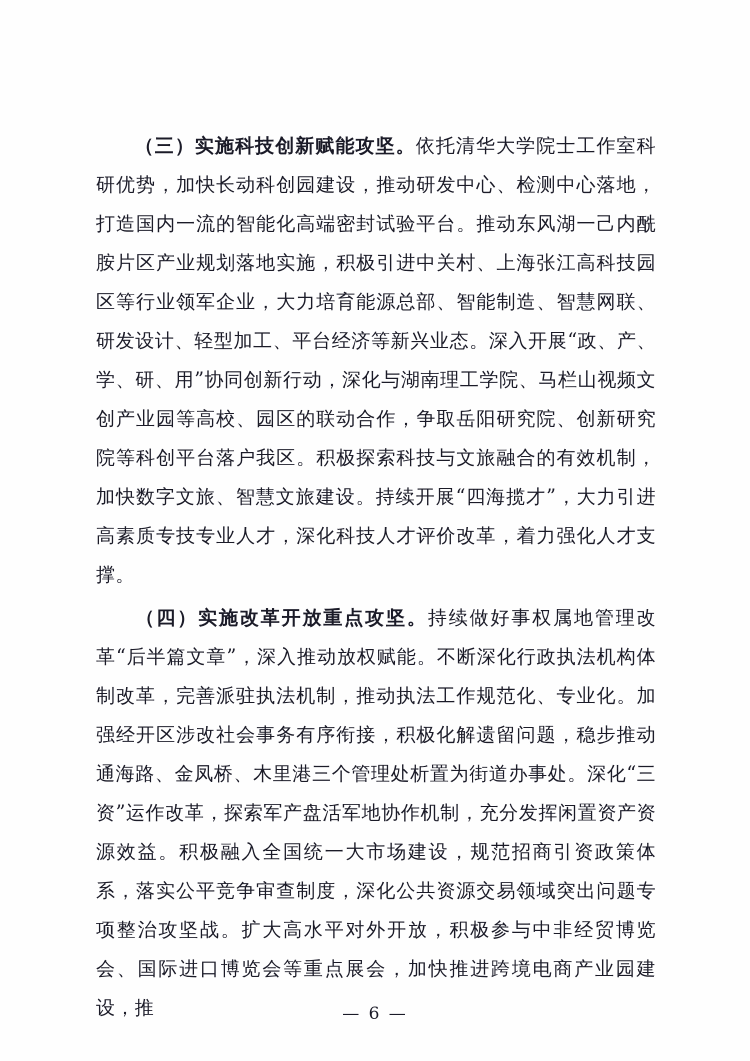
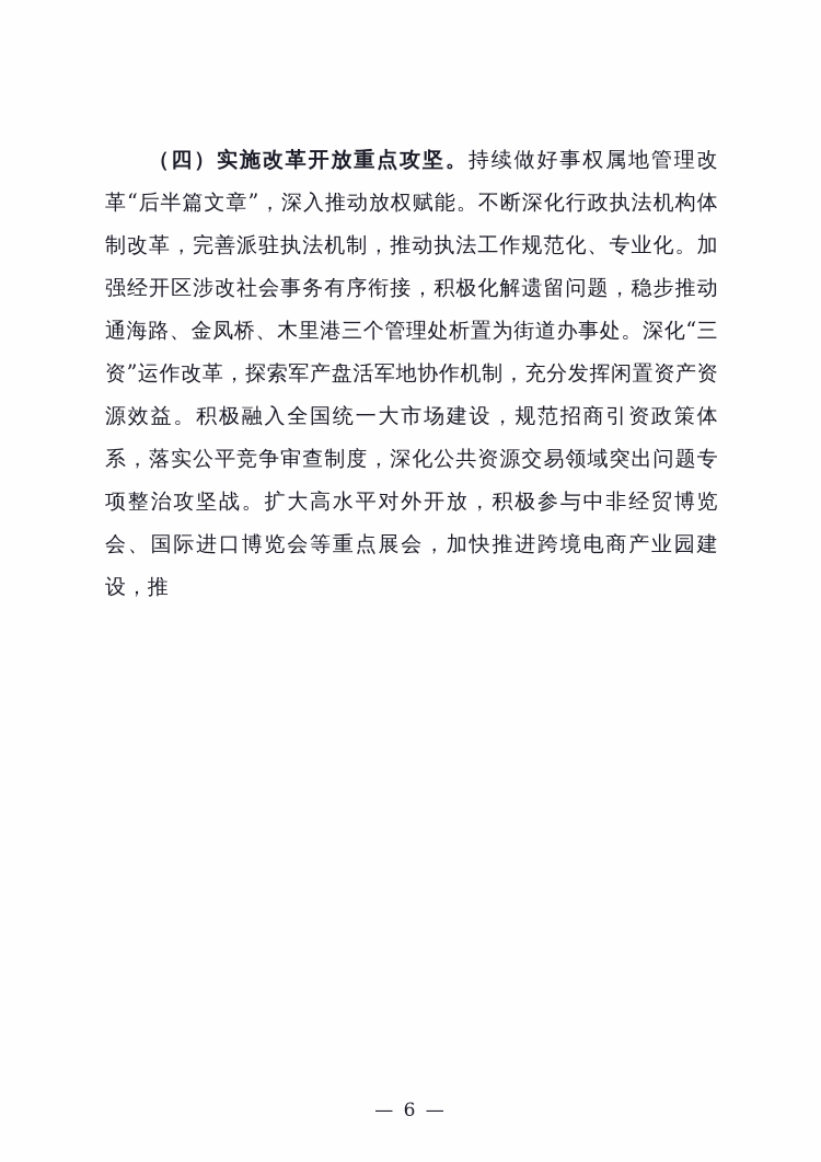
- （三）实施科技创新赋能攻坚。依托清华大学院士工作室科研优势，加快长动科创园建设，推动研发中心、检测中心落地，打造国内一流的智能化高端密封试验平台。推动东风湖一己内酰胺片区产业规划落地实施，积极引进中关村、上海张江高科技园区等行业领军企业，大力培育能源总部、智能制造、智慧网联、研发设计、轻型加工、平台经济等新兴业态。深入开展“政、产、学、研、用”协同创新行动，深化与湖南理工学院、马栏山视频文创产业园等高校、园区的联动合作，争取岳阳研究院、创新研究院等科创平台落户我区。积极探索科技与文旅融合的有效机制，加快数字文旅、智慧文旅建设。持续开展“四海揽才”，大力引进高素质专技专业人才，深化科技人才评价改革，着力强化人才支撑。
  （四）实施改革开放重点攻坚。持续做好事权属地管理改革“后半篇文章”，深入推动放权赋能。不断深化行政执法机构体制改革，完善派驻执法机制，推动执法工作规范化、专业化。加强经开区涉改社会事务有序衔接，积极化解遗留问题，稳步推动通海路、金凤桥、木里港三个管理处析置为街道办事处。深化“三资”运作改革，探索军产盘活军地协作机制，充分发挥闲置资产资源效益。积极融入全国统一大市场建设，规范招商引资政策体系，落实公平竞争审查制度，深化公共资源交易领域突出问题专项整治攻坚战。扩大高水平对外开放，积极参与中非经贸博览会、国际进口博览会等重点展会，加快推进跨境电商产业园建设，推
  — 6 —
